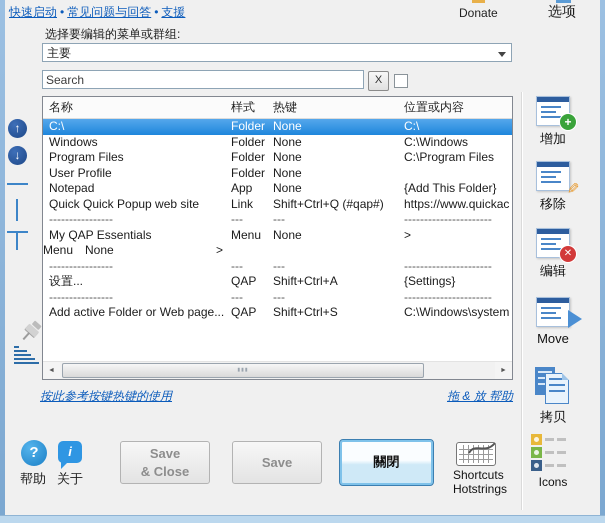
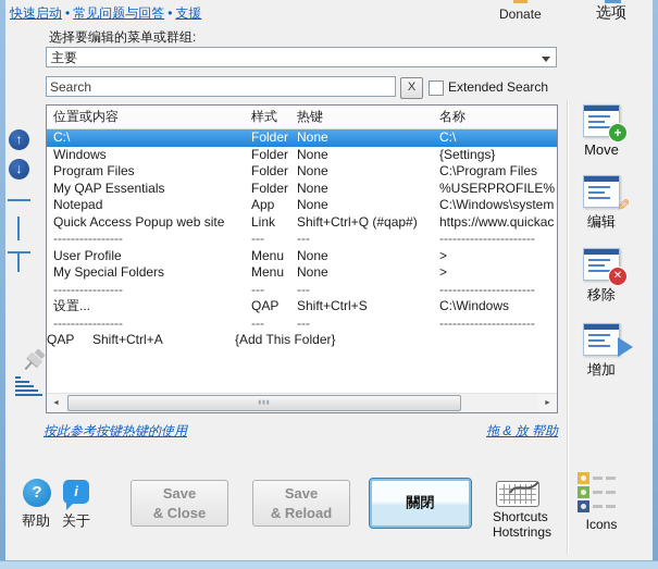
  快速启动 • 常见问题与回答 • 支援
  Donate
  选项
  选择要编辑的菜单或群组:
  主要
  Search
  X
+ Extended Search
- 名称
+ 位置或内容
  样式
  热键
- 位置或内容
+ 名称
  C:\
  Folder
  None
  C:\
  Windows
  Folder
  None
- C:\Windows
+ {Settings}
  Program Files
  Folder
  None
  C:\Program Files
- User Profile
+ My QAP Essentials
  Folder
  None
+ %USERPROFILE%
  Notepad
  App
  None
- {Add This Folder}
+ C:\Windows\system
- Quick Quick Popup web site
+ Quick Access Popup web site
  Link
  Shift+Ctrl+Q (#qap#)
  https://www.quickac
  ----------------
  ---
  ---
  ----------------------
- My QAP Essentials
+ User Profile
  Menu
  None
  >
+ My Special Folders
  Menu
  None
  >
  ----------------
  ---
  ---
  ----------------------
  设置...
  QAP
- Shift+Ctrl+A
+ Shift+Ctrl+S
- {Settings}
+ C:\Windows
  ----------------
  ---
  ---
  ----------------------
- Add active Folder or Web page...
  QAP
- Shift+Ctrl+S
+ Shift+Ctrl+A
- C:\Windows\system
+ {Add This Folder}
  ↑
  ↓
  +
- 增加
+ Move
- 移除
+ 编辑
  ✕
- 编辑
+ 移除
- Move
+ 增加
- 拷贝
  Icons
  按此参考按键热键的使用
  拖 & 放 帮助
  ?
  帮助
  i
  关于
  Save
  & Close
  Save
+ & Reload
  關閉
  Shortcuts
  Hotstrings
